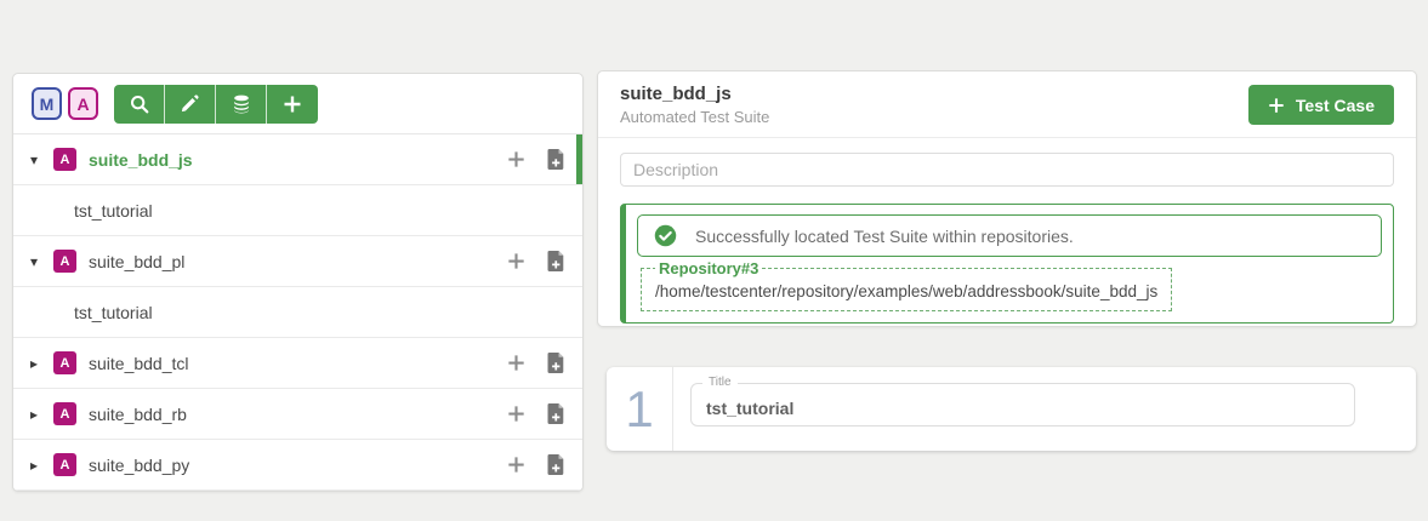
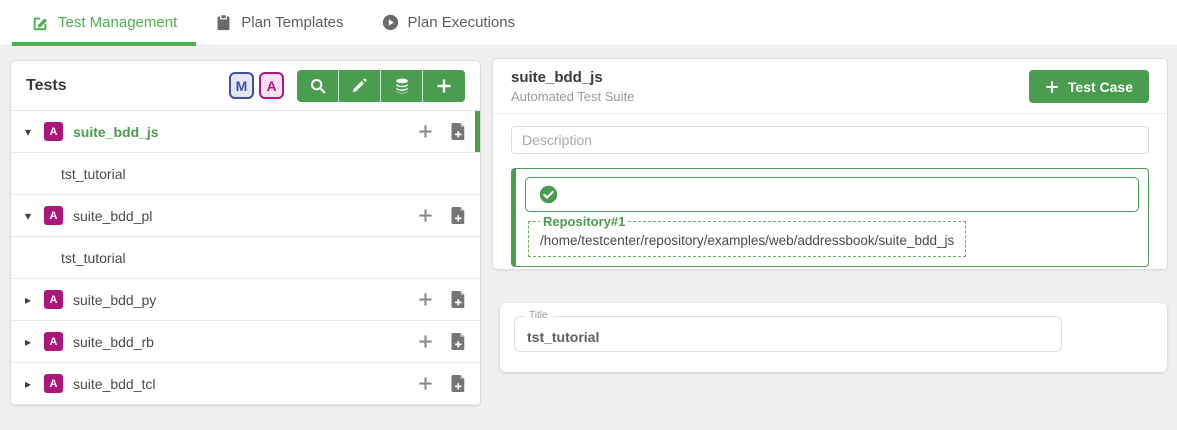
+ Test Management
+ Plan Templates
+ Plan Executions
+ Tests
  M
  A
  ▾
  A
  suite_bdd_js
  tst_tutorial
  ▾
  A
  suite_bdd_pl
  tst_tutorial
  ▸
  A
- suite_bdd_tcl
+ suite_bdd_py
  ▸
  A
  suite_bdd_rb
  ▸
  A
- suite_bdd_py
+ suite_bdd_tcl
  suite_bdd_js
  Automated Test Suite
  Test Case
  Description
- Successfully located Test Suite within repositories.
- Repository#3
+ Repository#1
  /home/testcenter/repository/examples/web/addressbook/suite_bdd_js
- 1
  Title
  tst_tutorial
